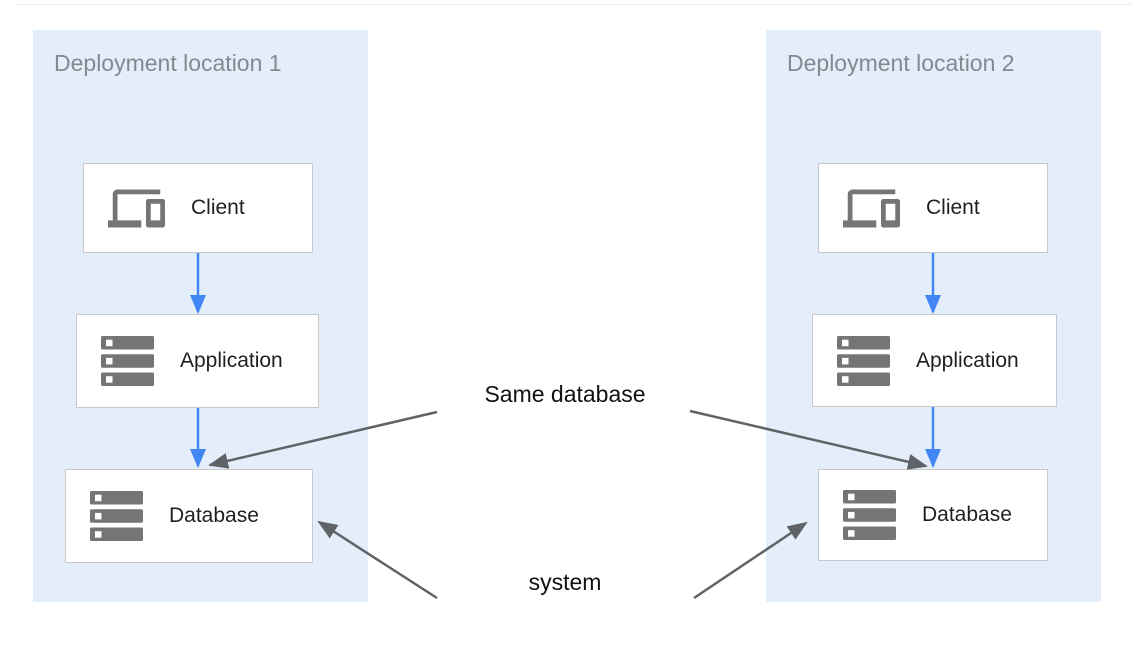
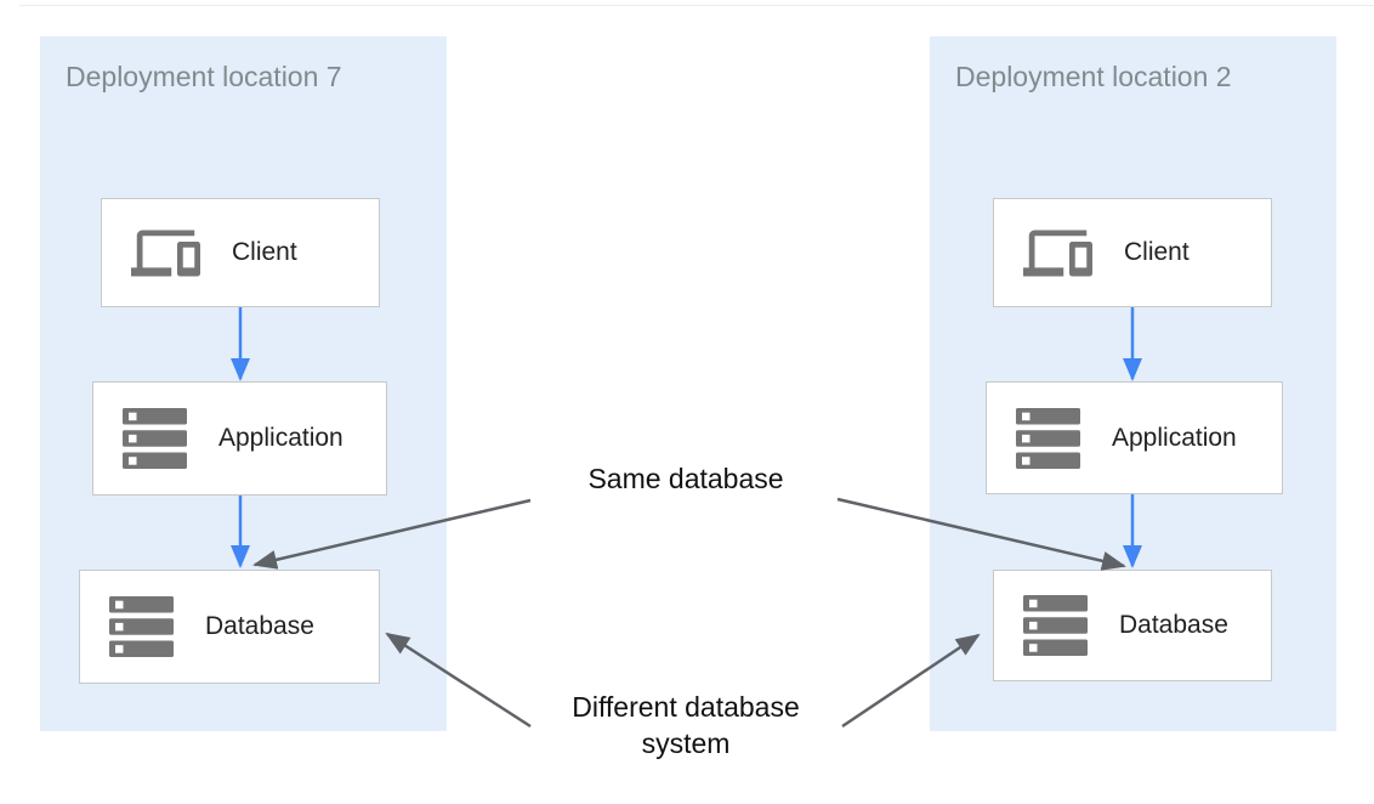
- Deployment location 1
+ Deployment location 7
  Deployment location 2
  Client
  Application
  Database
  Client
  Application
  Database
  Same database
+ Different database
  system
